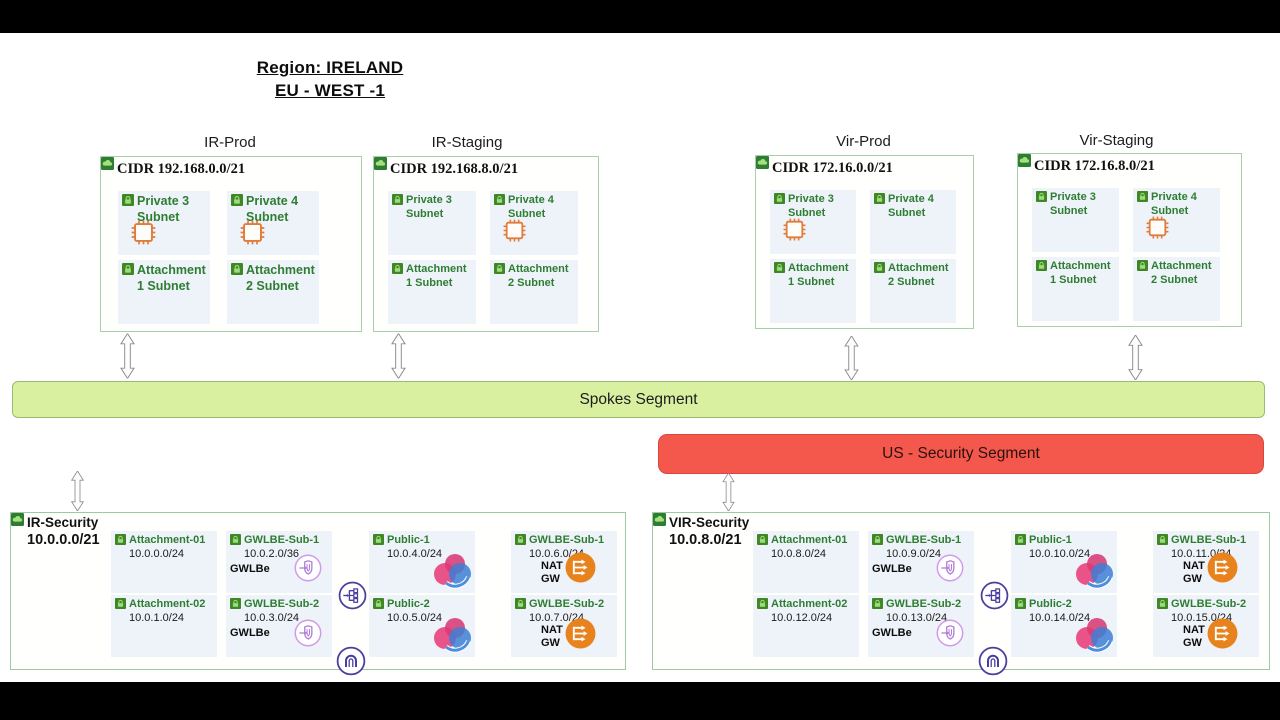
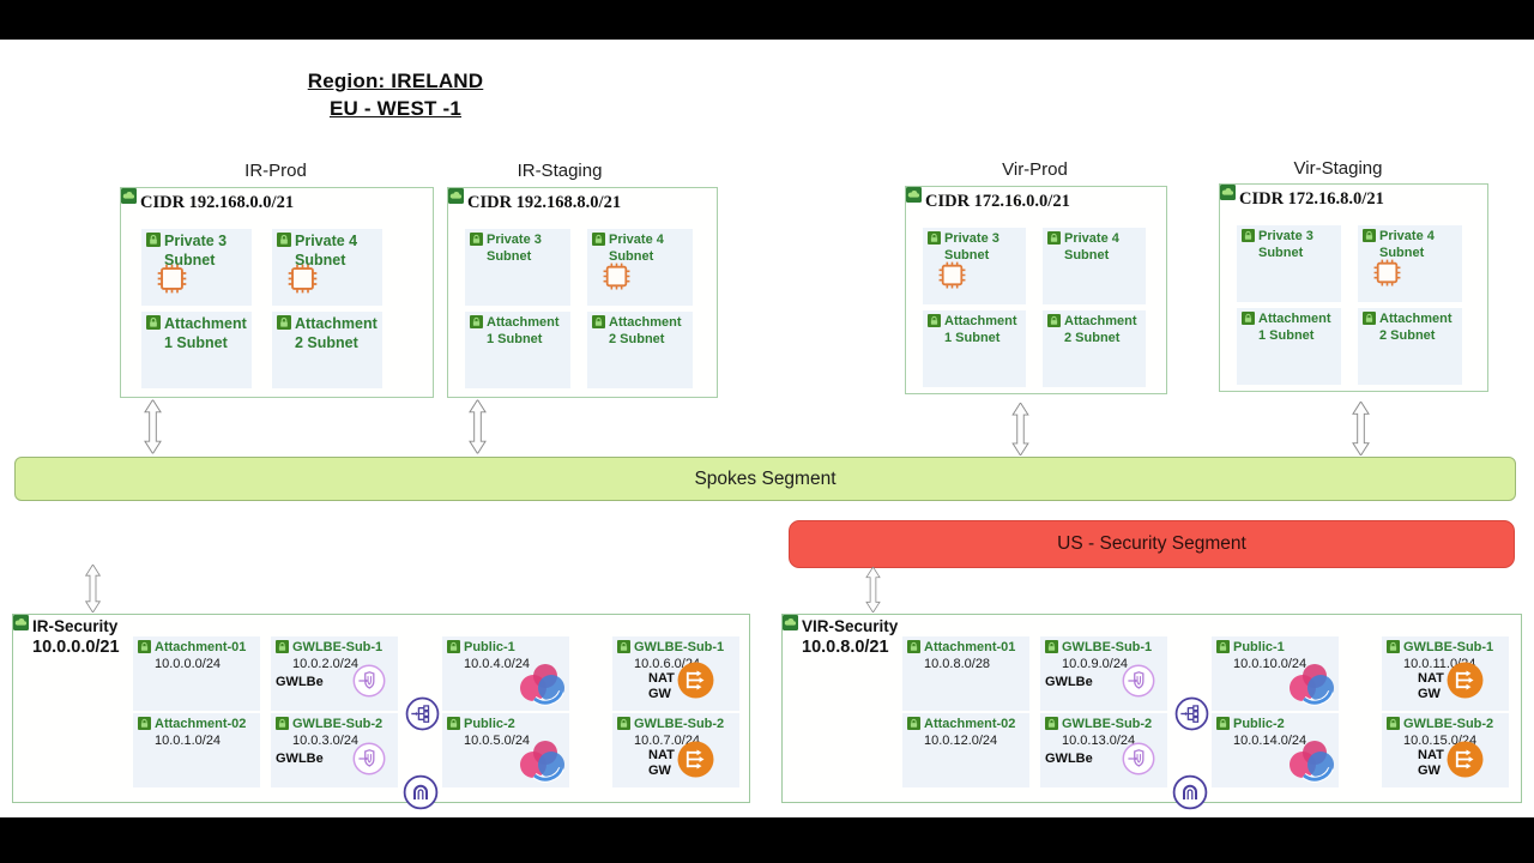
  Region: IRELAND
  EU - WEST -1
  IR-Prod
  IR-Staging
  Vir-Prod
  Vir-Staging
  CIDR 192.168.0.0/21
  Private 3 Subnet
  Private 4 Subnet
  Attachment 1 Subnet
  Attachment 2 Subnet
  CIDR 192.168.8.0/21
  Private 3 Subnet
  Private 4 Subnet
  Attachment 1 Subnet
  Attachment 2 Subnet
  CIDR 172.16.0.0/21
  Private 3 Subnet
  Private 4 Subnet
  Attachment 1 Subnet
  Attachment 2 Subnet
  CIDR 172.16.8.0/21
  Private 3 Subnet
  Private 4 Subnet
  Attachment 1 Subnet
  Attachment 2 Subnet
  Spokes Segment
  US - Security Segment
  IR-Security
  10.0.0.0/21
  Attachment-01
  10.0.0.0/24
  Attachment-02
  10.0.1.0/24
  GWLBE-Sub-1
- 10.0.2.0/36
+ 10.0.2.0/24
  GWLBe
  GWLBE-Sub-2
  10.0.3.0/24
  GWLBe
  Public-1
  10.0.4.0/24
  Public-2
  10.0.5.0/24
  GWLBE-Sub-1
  10.0.6.0/
  NAT GW
  GWLBE-Sub-2
  10.0.7.0/24
  NAT GW
  VIR-Security
  10.0.8.0/21
  Attachment-01
- 10.0.8.0/24
+ 10.0.8.0/28
  Attachment-02
  10.0.12.0/24
  GWLBE-Sub-1
  10.0.9.0/24
  GWLBe
  GWLBE-Sub-2
  10.0.13.0/24
  GWLBe
  Public-1
  10.0.10.0/24
  Public-2
  10.0.14.0/24
  GWLBE-Sub-1
  10.0.11.0
  NAT GW
  GWLBE-Sub-2
  10.0.15.0/24
  NAT GW
